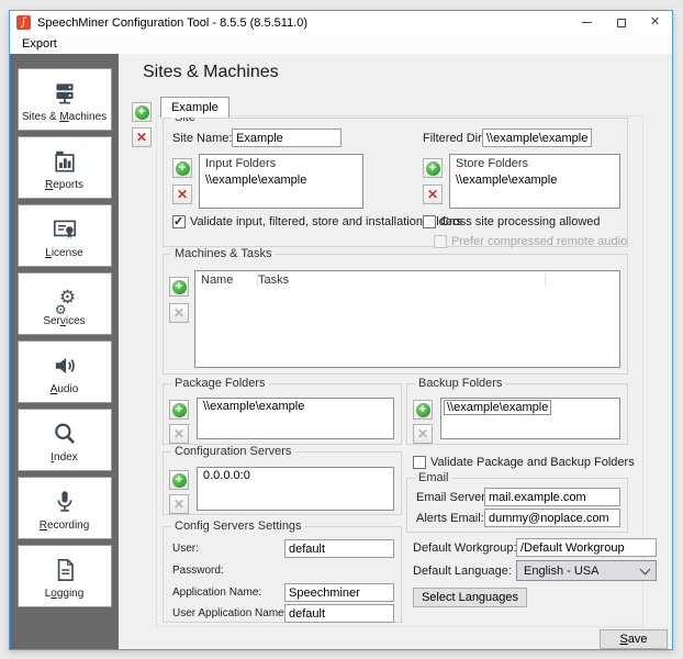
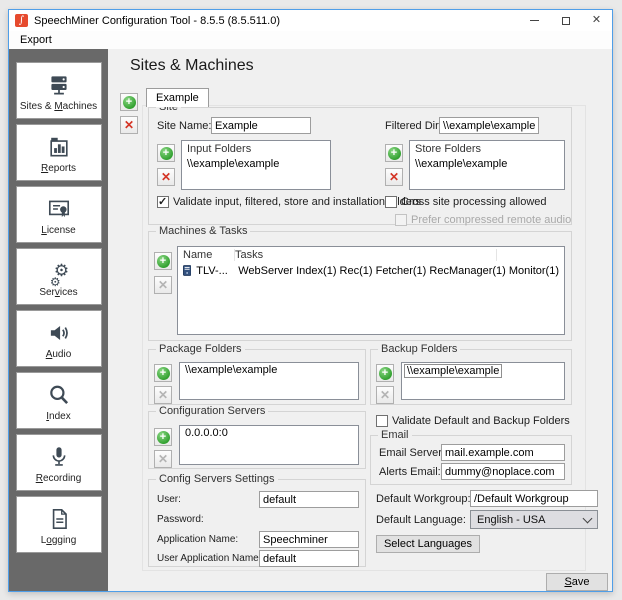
  ∫
  SpeechMiner Configuration Tool - 8.5.5 (8.5.511.0)
  ✕
  Export
  Sites & Machines
  Reports
  License
  ⚙
  ⚙
  Services
  Audio
  Index
  Recording
  Logging
  Sites & Machines
  +
  ✕
  Example
  Site
  Site Name:
  Example
  Filtered Dir
  \\example\example
  +
  ✕
  Input Folders
  \\example\example
  +
  ✕
  Store Folders
  \\example\example
  Validate input, filtered, store and installationlders
  Cross site processing allowed
  Prefer compressed remote audio
  Machines & Tasks
  +
  ✕
  Name
  Tasks
+ TLV-...
+ WebServer Index(1) Rec(1) Fetcher(1) RecManager(1) Monitor(1)
  Package Folders
  +
  ✕
  \\example\example
  Backup Folders
  +
  ✕
  \\example\example
  Configuration Servers
  +
  ✕
  0.0.0.0:0
- Validate Package and Backup Folders
+ Validate Default and Backup Folders
  Email
  Email Serve
  mail.example.com
  Alerts Email:
  dummy@noplace.com
  Config Servers Settings
  User:
  default
  Password:
  Application Name:
  Speechminer
  User Application Name
  default
  Default Workgroup
  /Default Workgroup
  Default Language:
  English - USA
  Select Languages
  S
  ave
